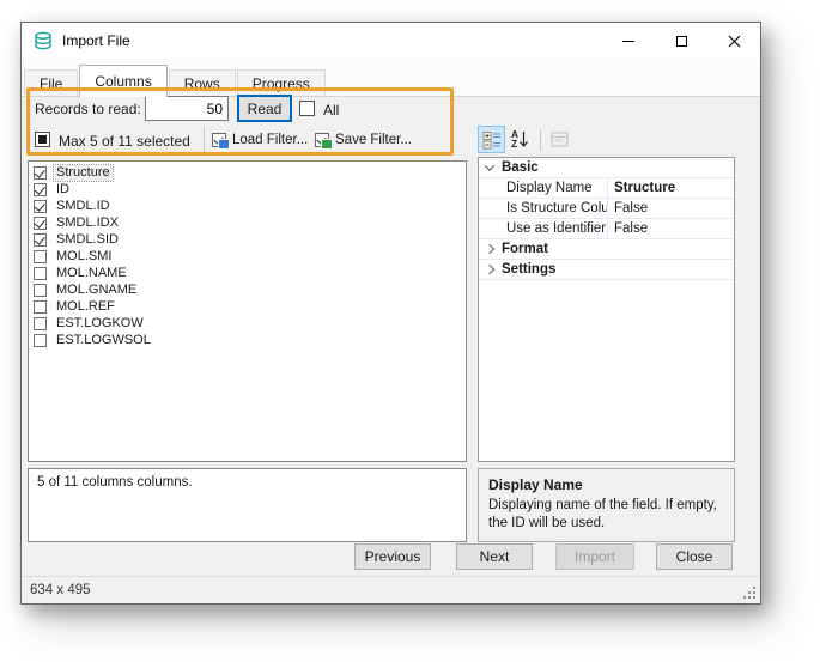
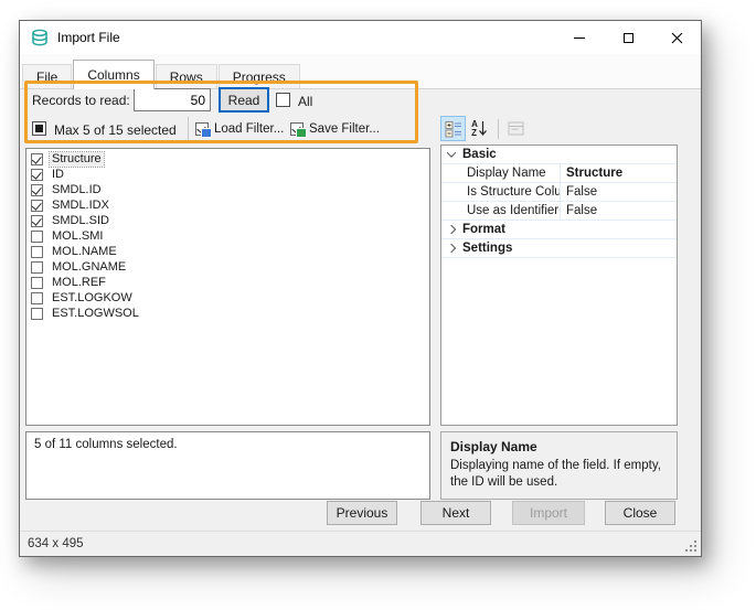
  Import File
  File
  Columns
  Rows
  Progress
  Records to read:
  50
  Read
  All
- Max 5 of 11 selected
+ Max 5 of 15 selected
  Load Filter...
  Save Filter...
  Structure
  ID
  SMDL.ID
  SMDL.IDX
  SMDL.SID
  MOL.SMI
  MOL.NAME
  MOL.GNAME
  MOL.REF
  EST.LOGKOW
  EST.LOGWSOL
- 5 of 11 columns columns.
+ 5 of 11 columns selected.
  A
  Z
  Basic
  Display Name
  Structure
  Is Structure Colu
  False
  Use as Identifier
  False
  Format
  Settings
  Display Name
  Displaying name of the field. If empty, the ID will be used.
  Previous
  Next
  Import
  Close
  634 x 495
